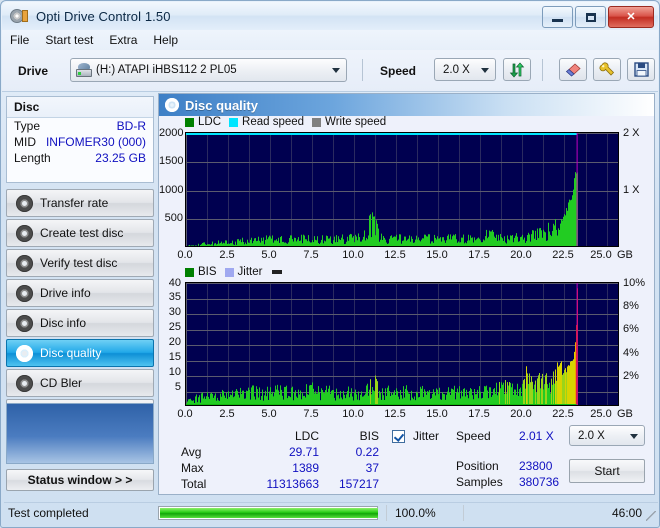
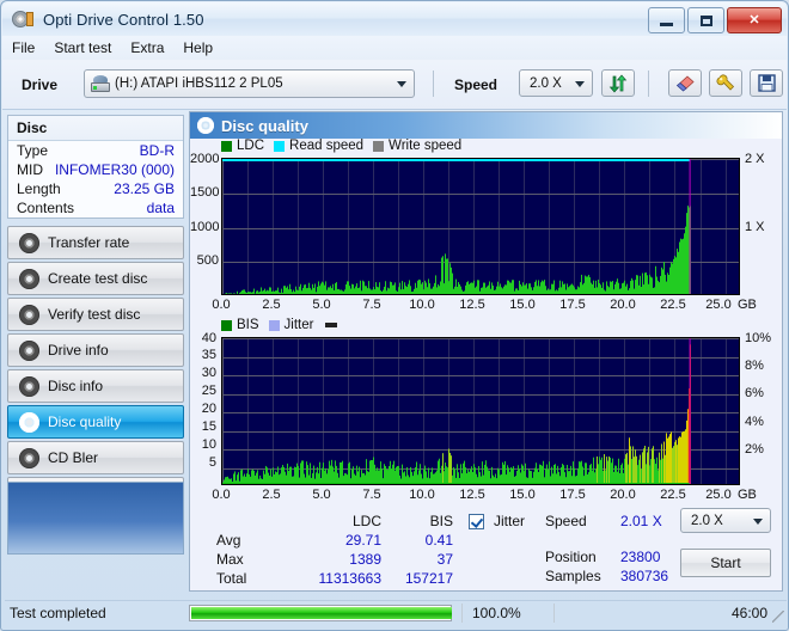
  Opti Drive Control 1.50
  ✕
  File
  Start test
  Extra
  Help
  Drive
  (H:) ATAPI iHBS112 2 PL05
  Speed
  2.0 X
  Disc
  Type
  BD-R
  MID
  INFOMER30 (000)
  Length
  23.25 GB
+ Contents
+ data
  Transfer rate
  Create test disc
  Verify test disc
  Drive info
  Disc info
  Disc quality
  CD Bler
- Status window > >
  Disc quality
  LDC
  Read speed
  Write speed
  2000
  1500
  1000
  500
  2 X
  1 X
  0.0
  2.5
  5.0
  7.5
  10.0
  12.5
  15.0
  17.5
  20.0
  22.5
  25.0
  GB
  BIS
  Jitter
  40
  35
  30
  25
  20
  15
  10
  5
  10%
  8%
  6%
  4%
  2%
  0.0
  2.5
  5.0
  7.5
  10.0
  12.5
  15.0
  17.5
  20.0
  22.5
  25.0
  GB
  LDC
  BIS
  Avg
  29.71
- 0.22
+ 0.41
  Max
  1389
  37
  Total
  11313663
  157217
  Jitter
  Speed
  2.01 X
  2.0 X
  Position
  23800
  Samples
  380736
  Start
  Test completed
  100.0%
  46:00
